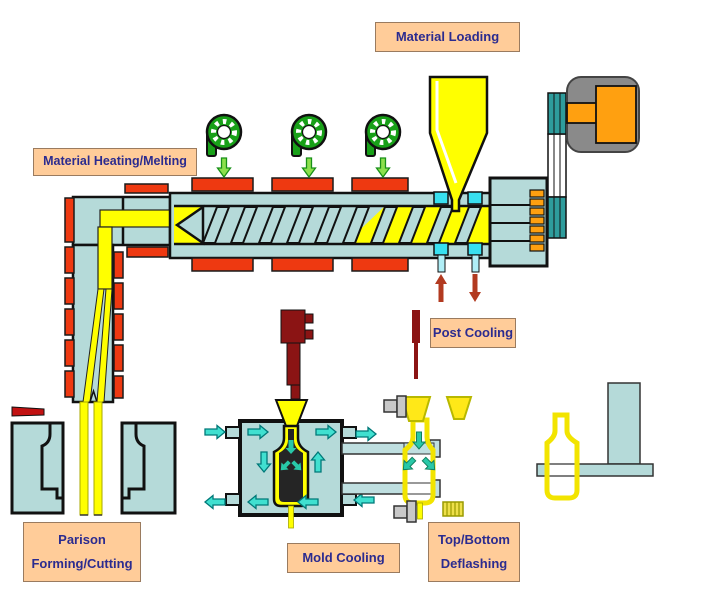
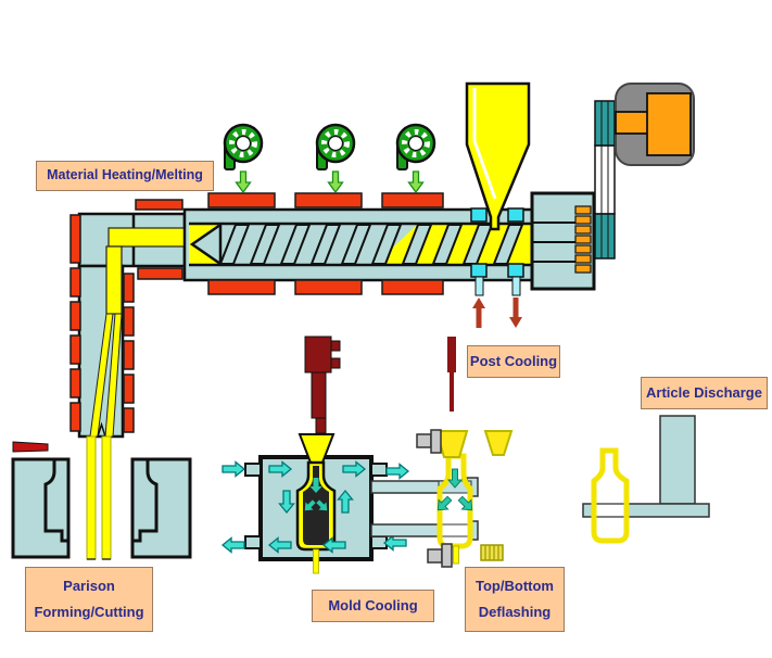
- Material Loading
  Material Heating/Melting
  Post Cooling
+ Article Discharge
  Parison
  Forming/Cutting
  Mold Cooling
  Top/Bottom
  Deflashing
